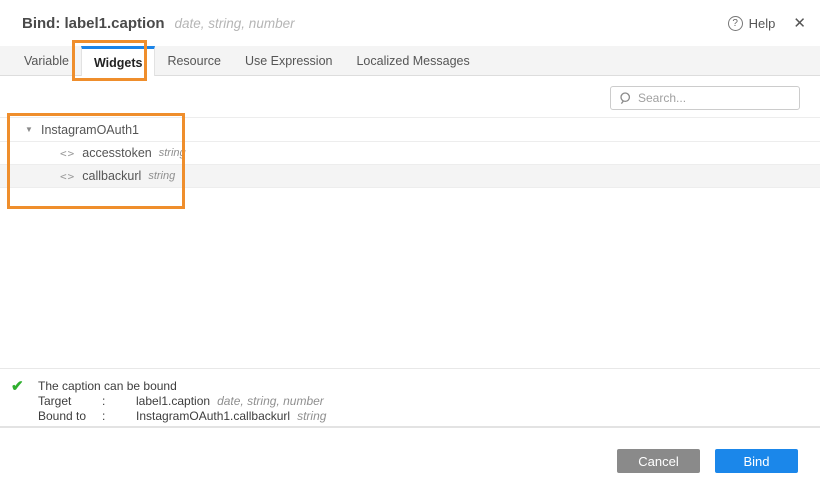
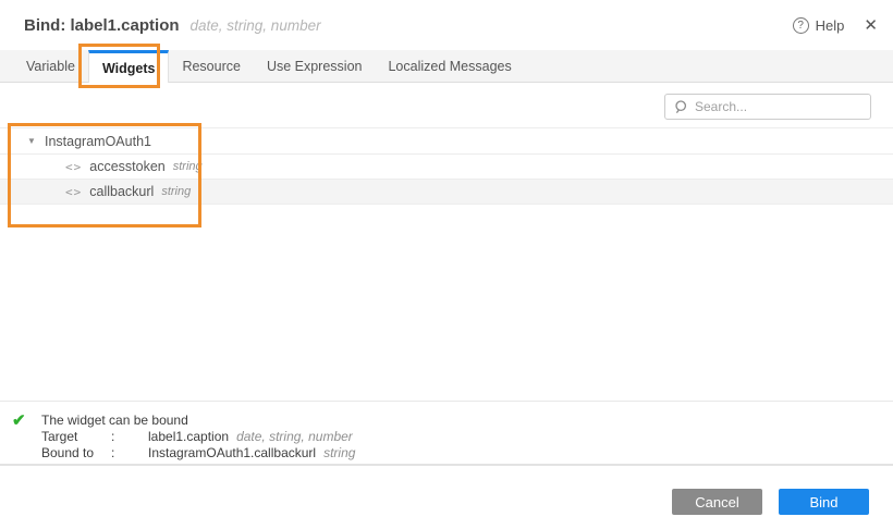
  Bind: label1.caption
  date, string, number
  ?
  Help
  ✕
  Variable
  Widgets
  Resource
  Use Expression
  Localized Messages
  Search...
  ▼
  InstagramOAuth1
  <>
  accesstoken
  string
  <>
  callbackurl
  string
  ✔
- The caption can be bound
+ The widget can be bound
  Target
  :
  label1.caption
  date, string, number
  Bound to
  :
  InstagramOAuth1.callbackurl
  string
  Cancel
  Bind
